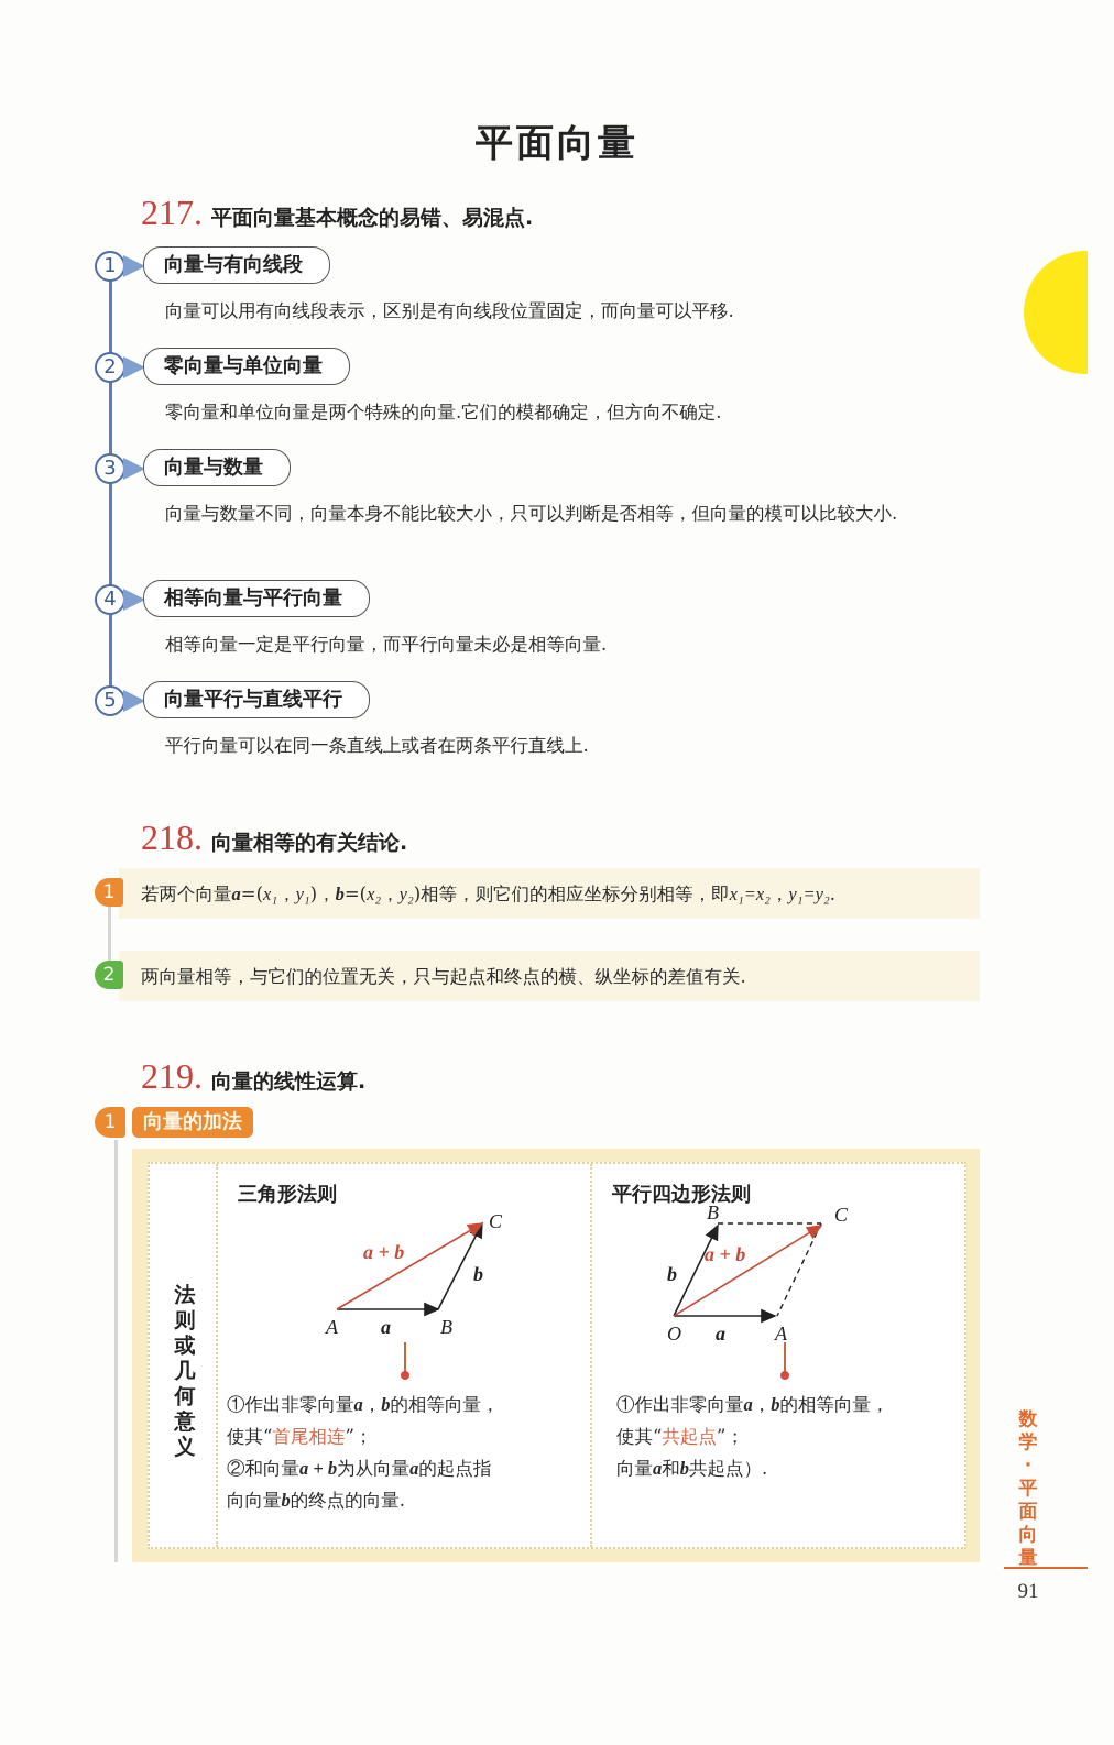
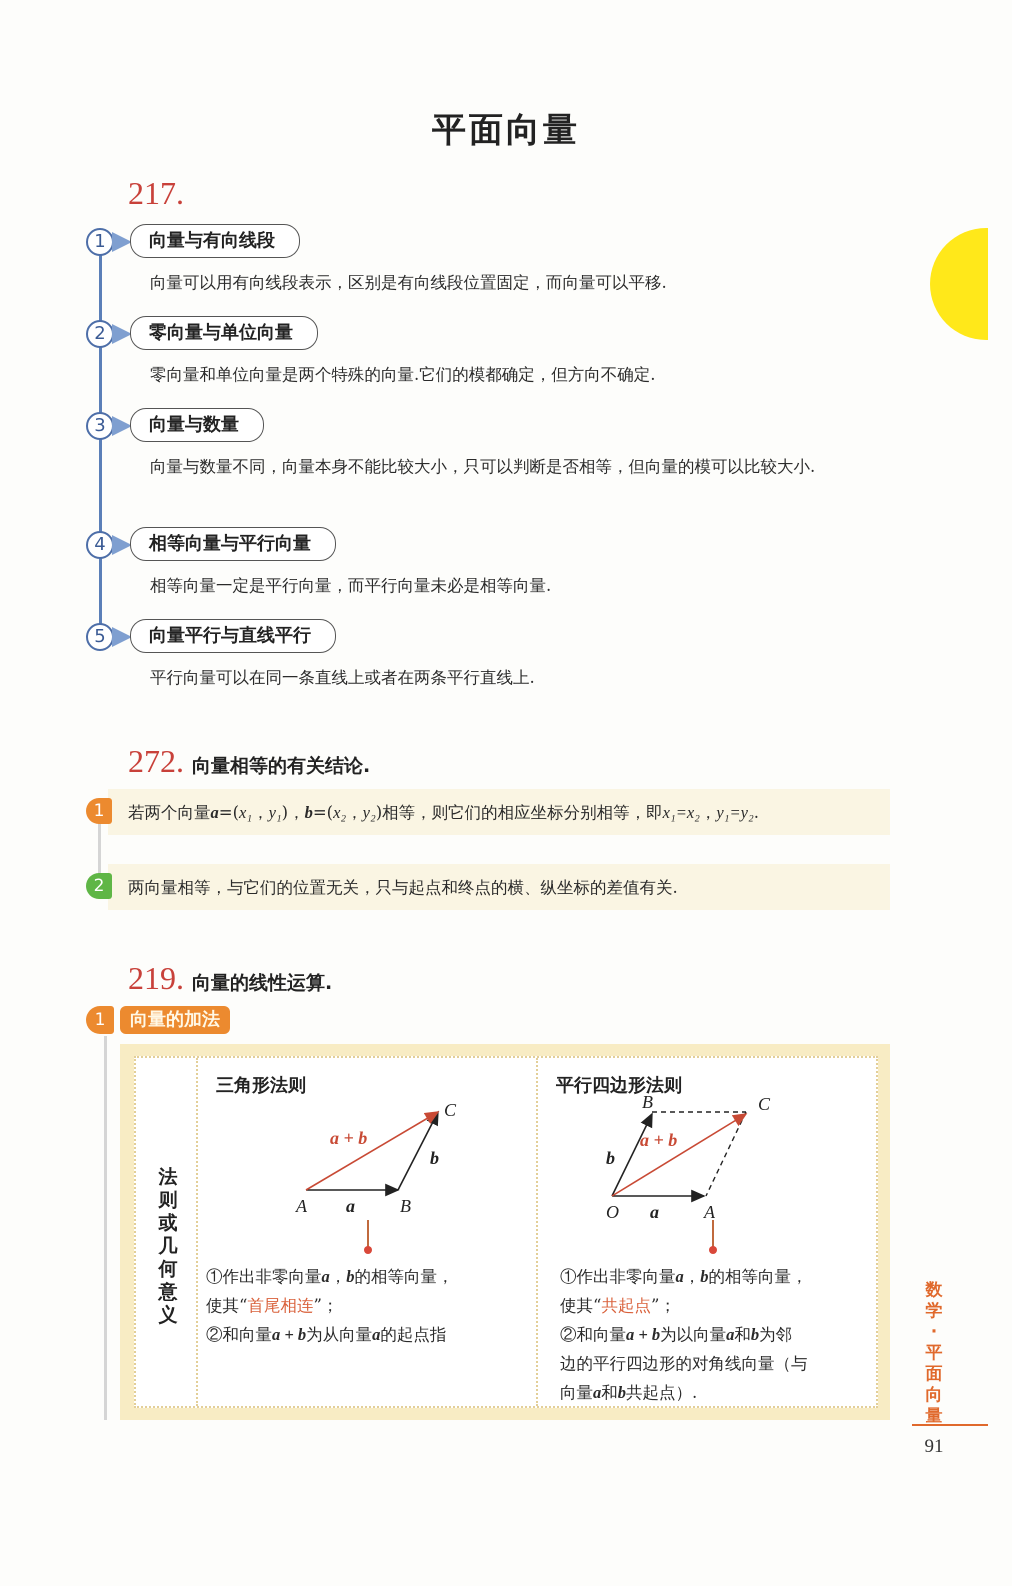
  平面向量
  217.
- 平面向量基本概念的易错、易混点.
  1
  向量与有向线段
  向量可以用有向线段表示，区别是有向线段位置固定，而向量可以平移.
  2
  零向量与单位向量
  零向量和单位向量是两个特殊的向量.它们的模都确定，但方向不确定.
  3
  向量与数量
  向量与数量不同，向量本身不能比较大小，只可以判断是否相等，但向量的模可以比较大小.
  4
  相等向量与平行向量
  相等向量一定是平行向量，而平行向量未必是相等向量.
  5
  向量平行与直线平行
  平行向量可以在同一条直线上或者在两条平行直线上.
- 218.
+ 272.
  向量相等的有关结论.
  1
  若两个向量a=(x₁，y₁)，b=(x₂，y₂)相等，则它们的相应坐标分别相等，即x₁=x₂，y₁=y₂.
  2
  两向量相等，与它们的位置无关，只与起点和终点的横、纵坐标的差值有关.
  219.
  向量的线性运算.
  1
  向量的加法
  法则或几何意义
  三角形法则
  A
  a
  B
  C
  b
  a + b
  ①作出非零向量a，b的相等向量，
  使其“首尾相连”；
  ②和向量a + b为从向量a的起点指
- 向向量b的终点的向量.
  平行四边形法则
  O
  a
  A
  B
  C
  b
  a + b
  ①作出非零向量a，b的相等向量，
  使其“共起点”；
+ ②和向量a + b为以向量a和b为邻
+ 边的平行四边形的对角线向量（与
  向量a和b共起点）.
  数学·平面向量
  91
